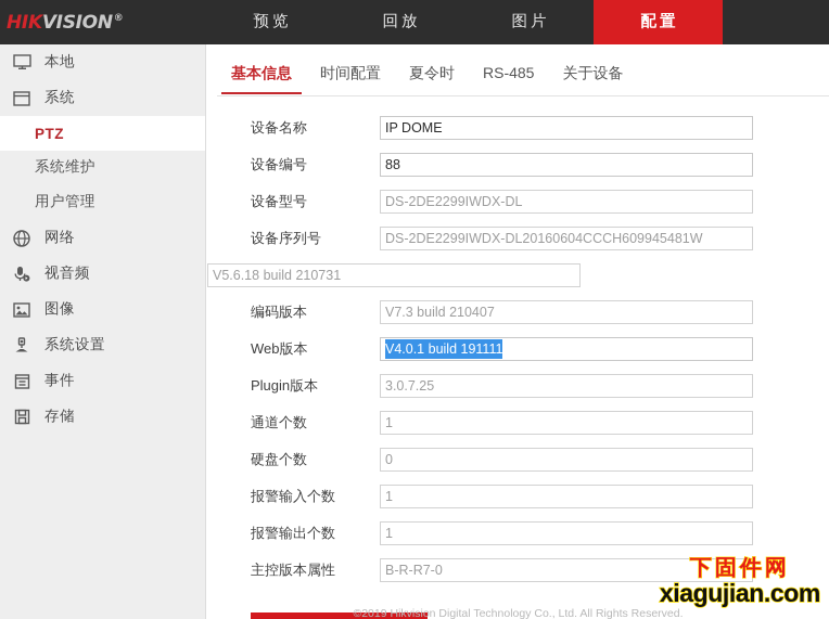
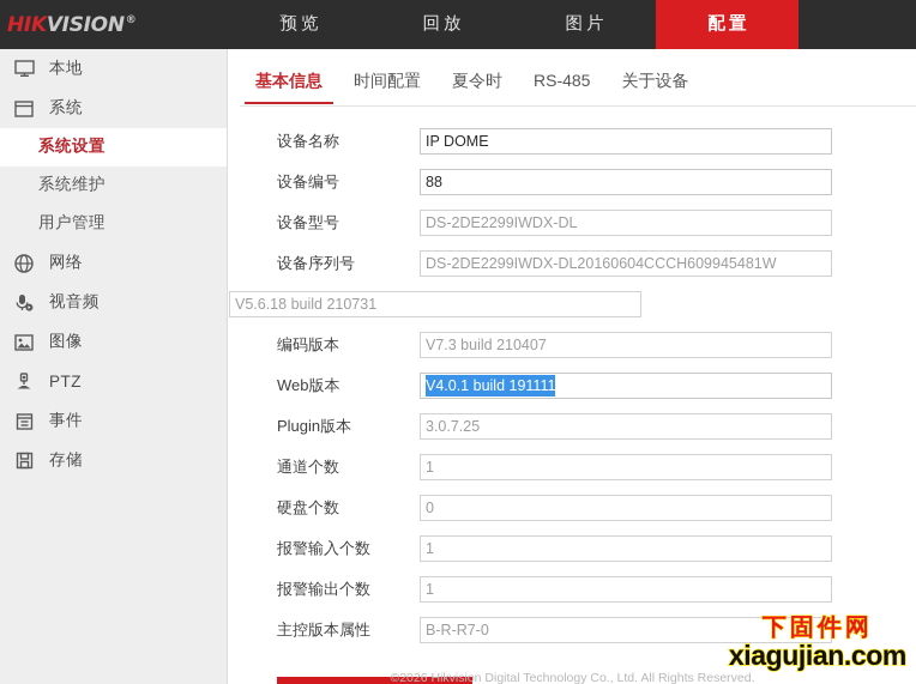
  HIKVISION®
  预览
  回放
  图片
  配置
  本地
  系统
- PTZ
+ 系统设置
  系统维护
  用户管理
  网络
  视音频
  图像
- 系统设置
+ PTZ
  事件
  存储
  基本信息
  时间配置
  夏令时
  RS-485
  关于设备
  设备名称
  IP DOME
  设备编号
  88
  设备型号
  DS-2DE2299IWDX-DL
  设备序列号
  DS-2DE2299IWDX-DL20160604CCCH609945481W
  V5.6.18 build 210731
  编码版本
  V7.3 build 210407
  Web版本
  V4.0.1 build 191111
  Plugin版本
  3.0.7.25
  通道个数
  1
  硬盘个数
  0
  报警输入个数
  1
  报警输出个数
  1
  主控版本属性
  B-R-R7-0
- ©2019 Hikvision Digital Technology Co., Ltd. All Rights Reserved.
+ ©2026 Hikvision Digital Technology Co., Ltd. All Rights Reserved.
  下固件网
  xiagujian.com
